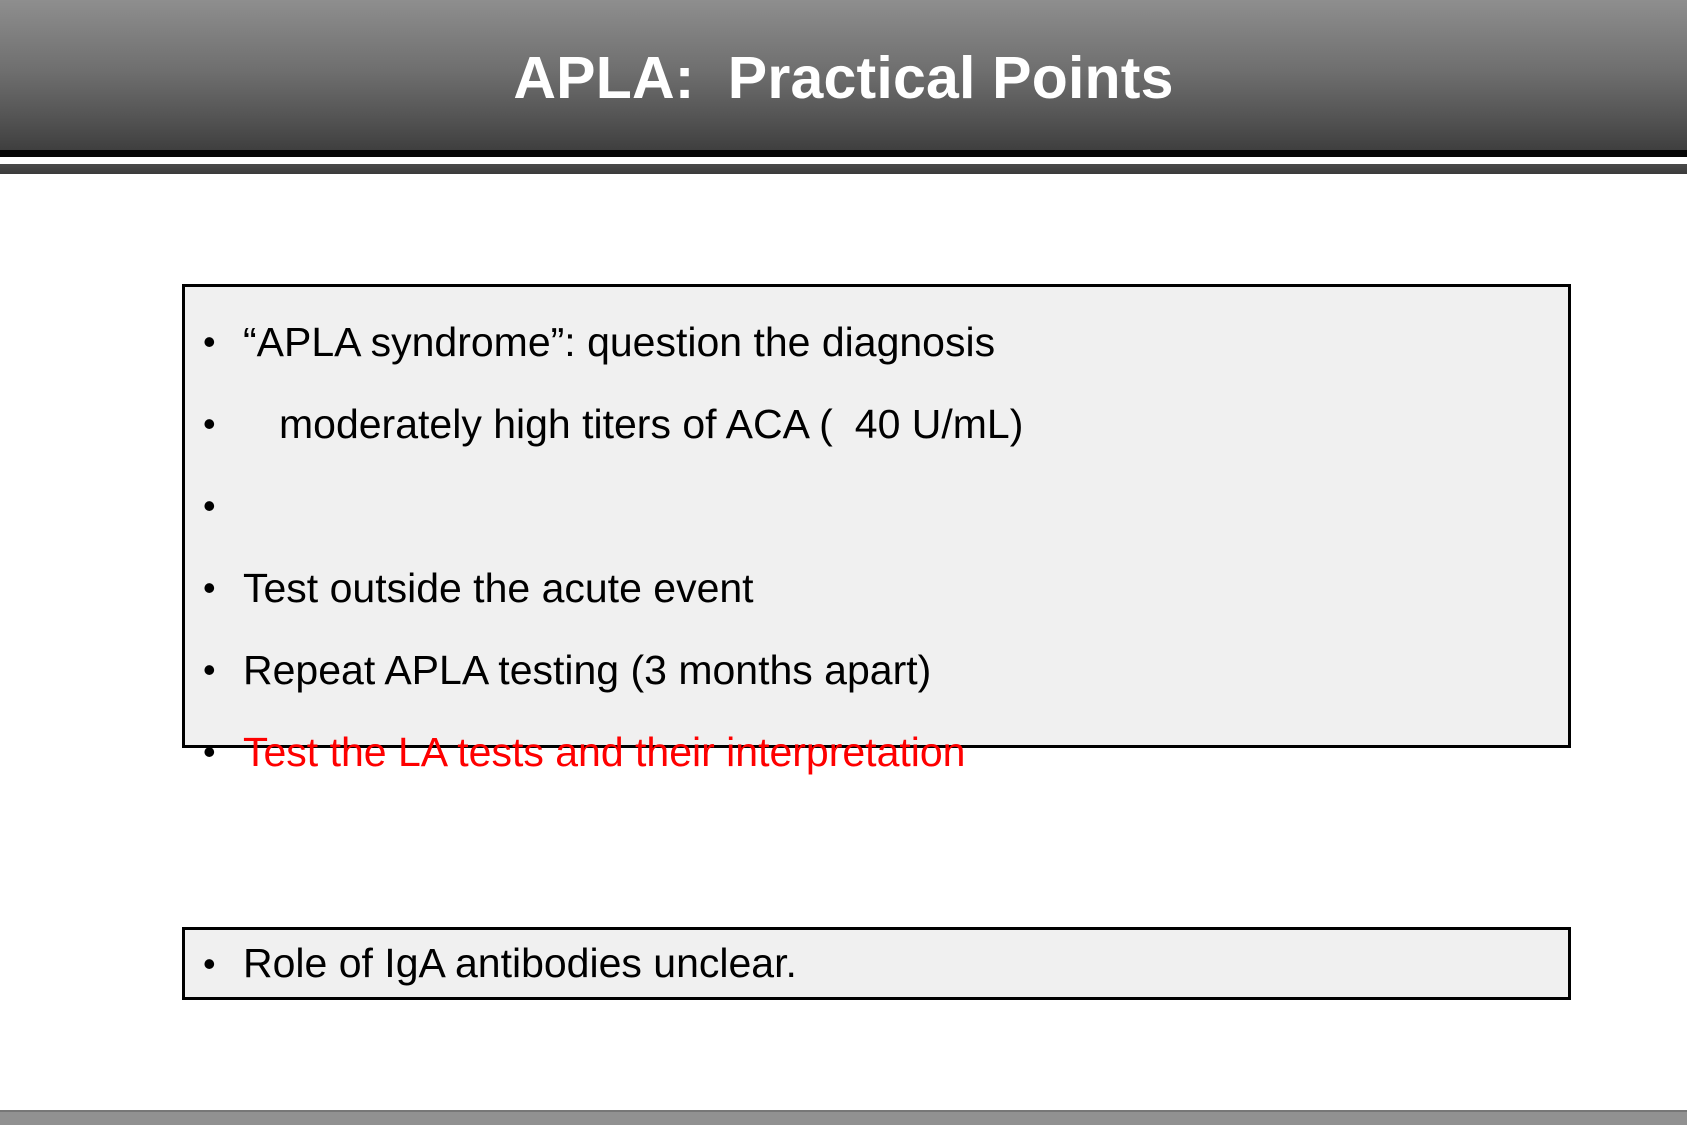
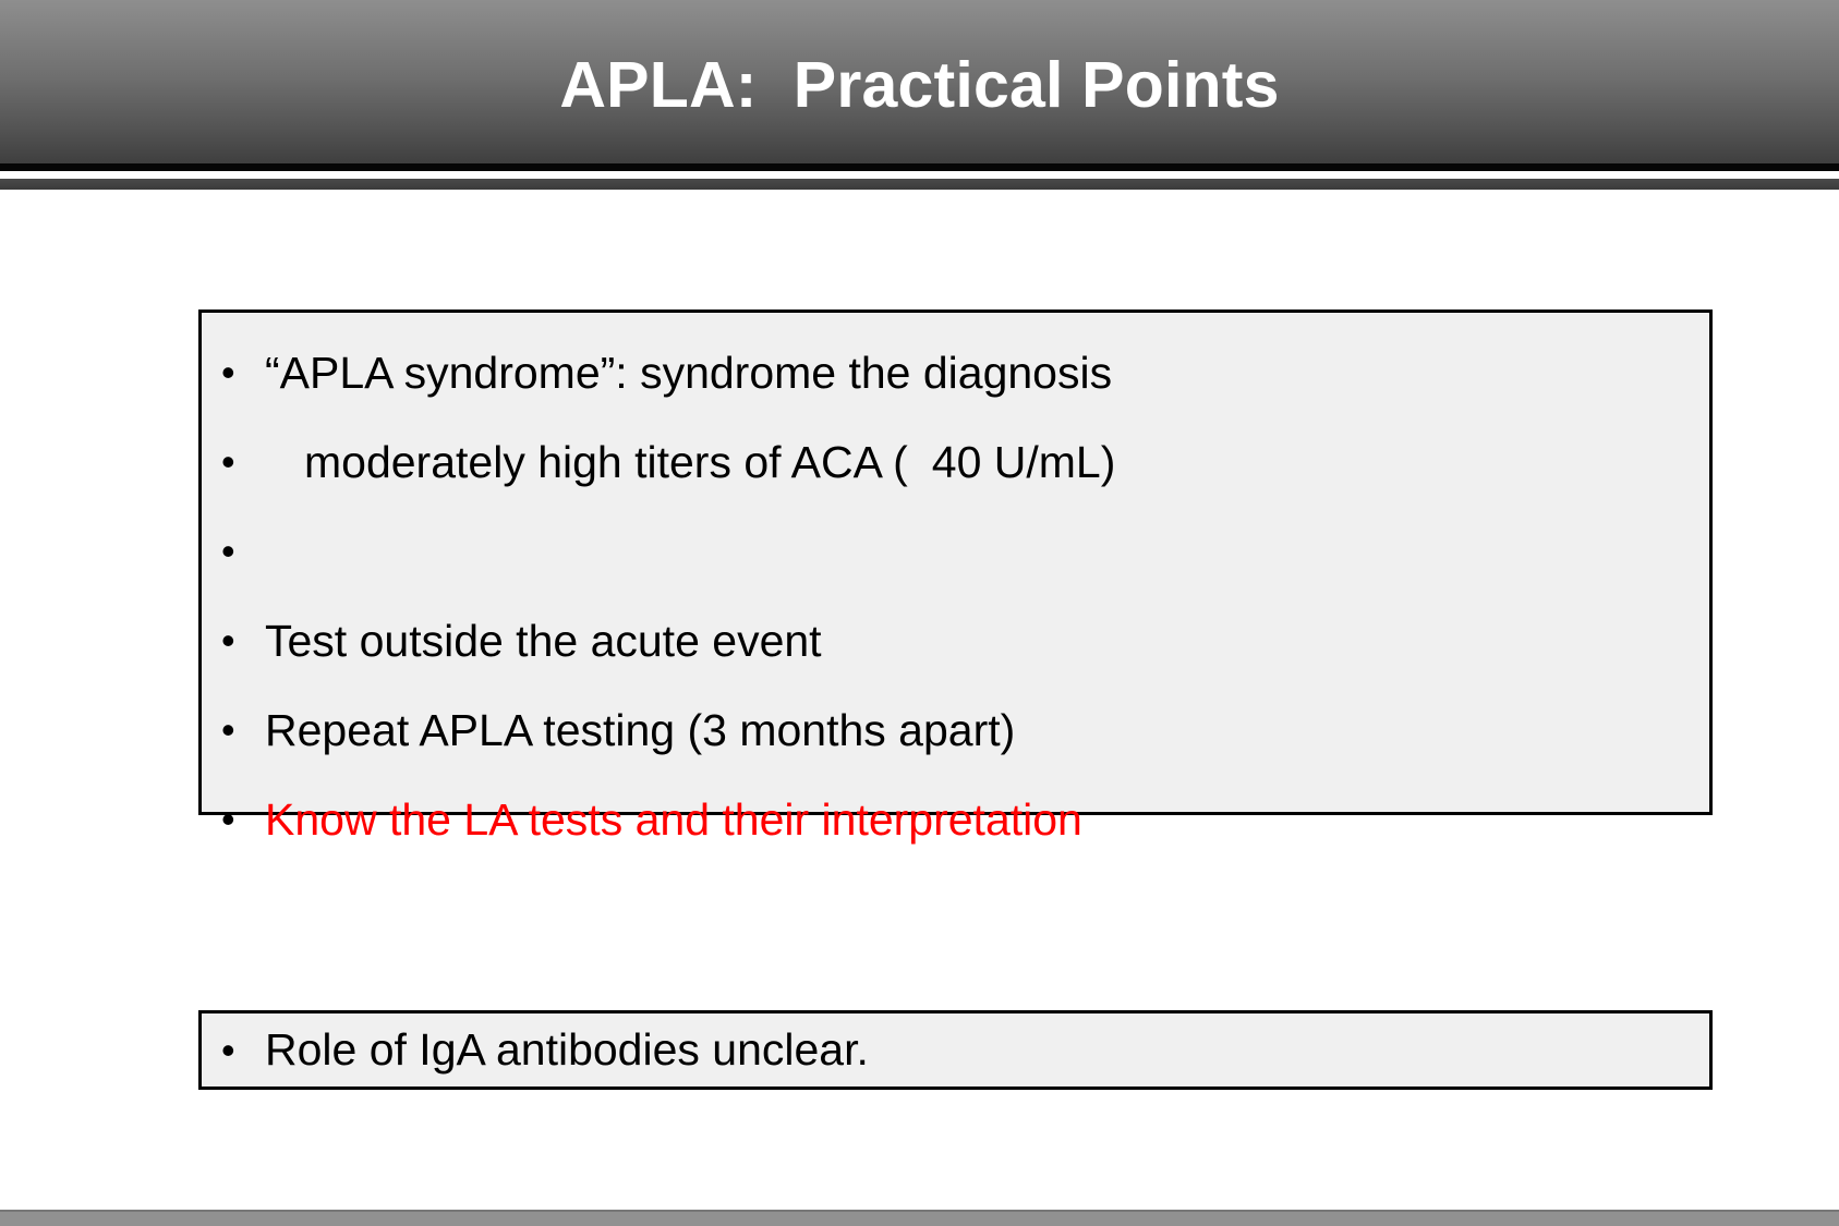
  APLA: Practical Points
  •
- “APLA syndrome”: question the diagnosis
+ “APLA syndrome”: syndrome the diagnosis
  •
  moderately high titers of ACA ( 40 U/mL)
  •
  •
  Test outside the acute event
  •
  Repeat APLA testing (3 months apart)
  •
- Test the LA tests and their interpretation
+ Know the LA tests and their interpretation
  •
  Role of IgA antibodies unclear.
